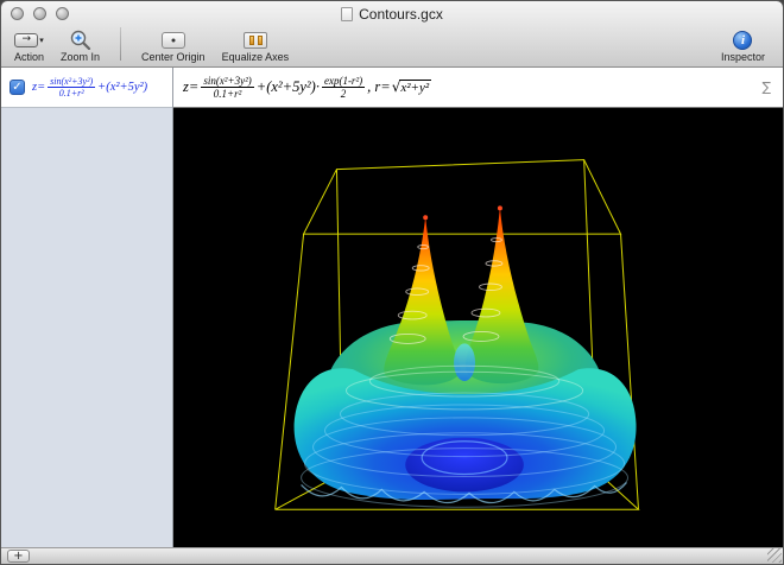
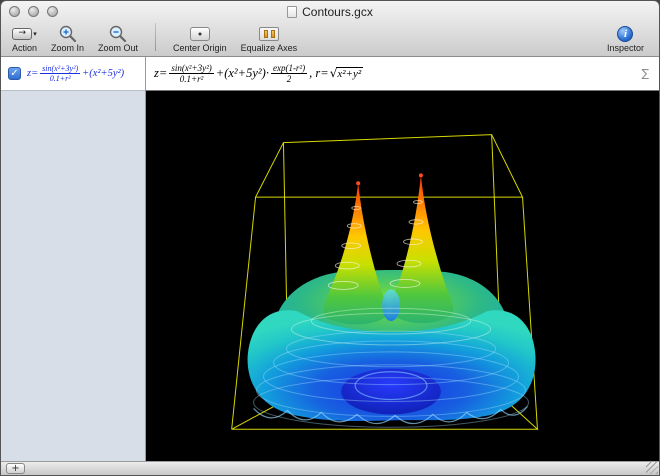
  Contours.gcx
  →
  ▾
  Action
  Zoom In
+ Zoom Out
  Center Origin
  Equalize Axes
  i
  Inspector
  ✓
  z=
  sin(x²+3y²)
  0.1+r²
  +(x²+5y²)
  z=
  sin(x²+3y²)
  0.1+r²
  +(x²+5y²)·
  exp(1-r²)
  2
  , r=
  √
  x²+y²
  ∑
  +
